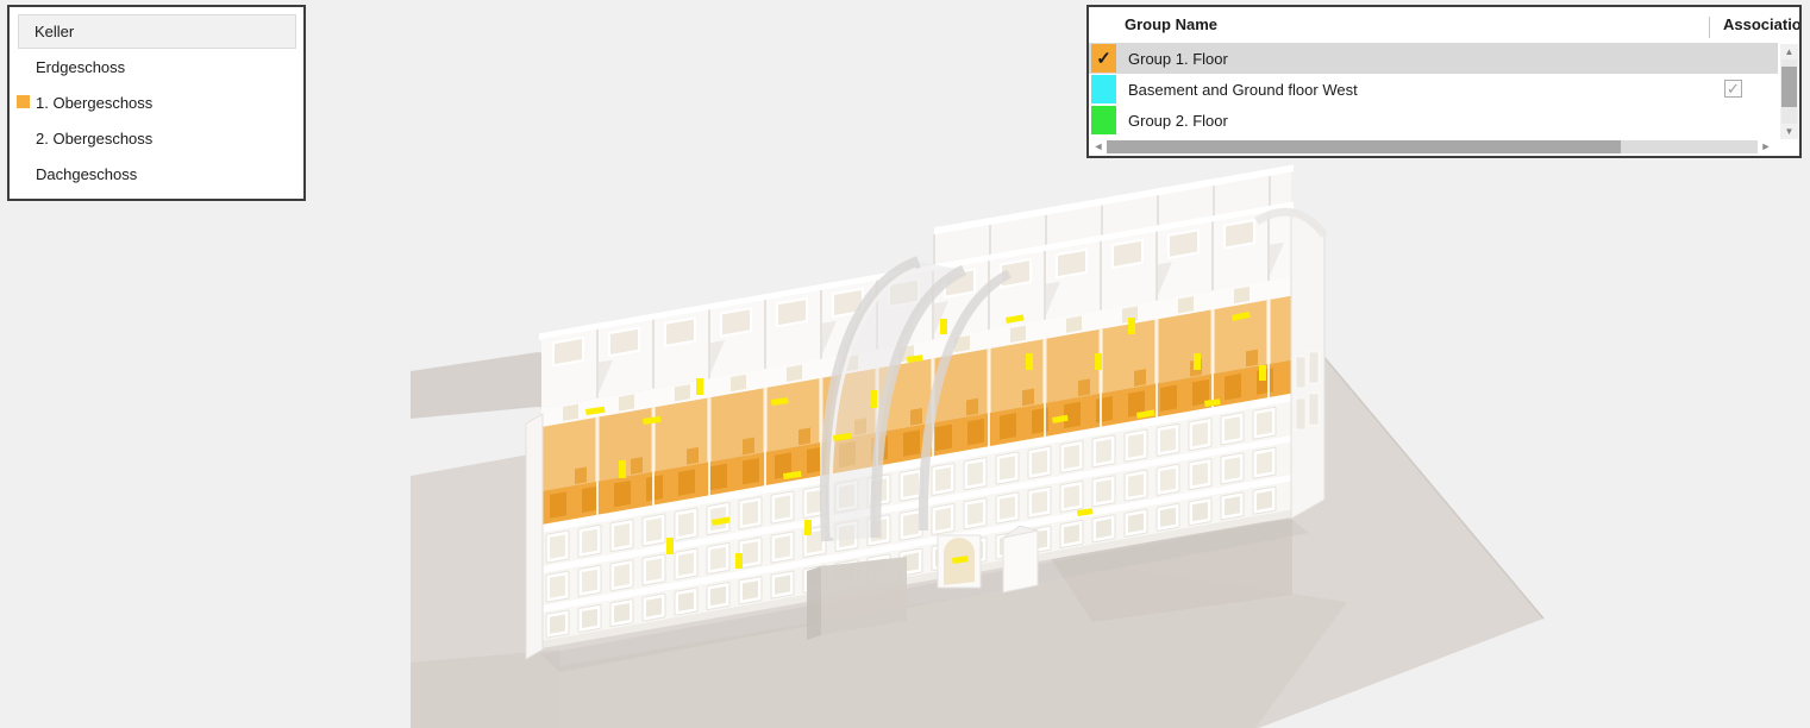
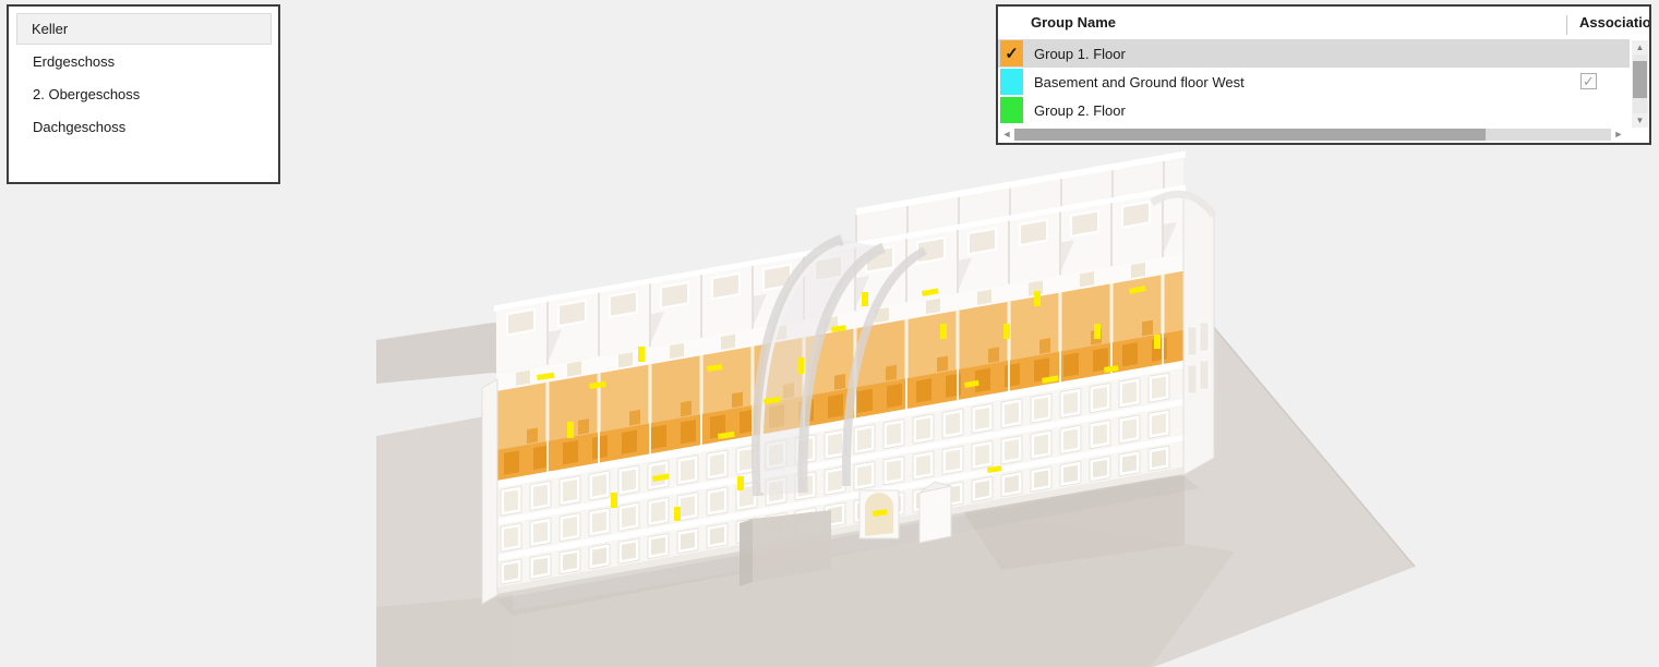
  Keller
  Erdgeschoss
- 1. Obergeschoss
  2. Obergeschoss
  Dachgeschoss
  Group Name
  Associatio
  ✓
  Group 1. Floor
  Basement and Ground floor West
  ✓
  Group 2. Floor
  ◄
  ►
  ▲
  ▼
